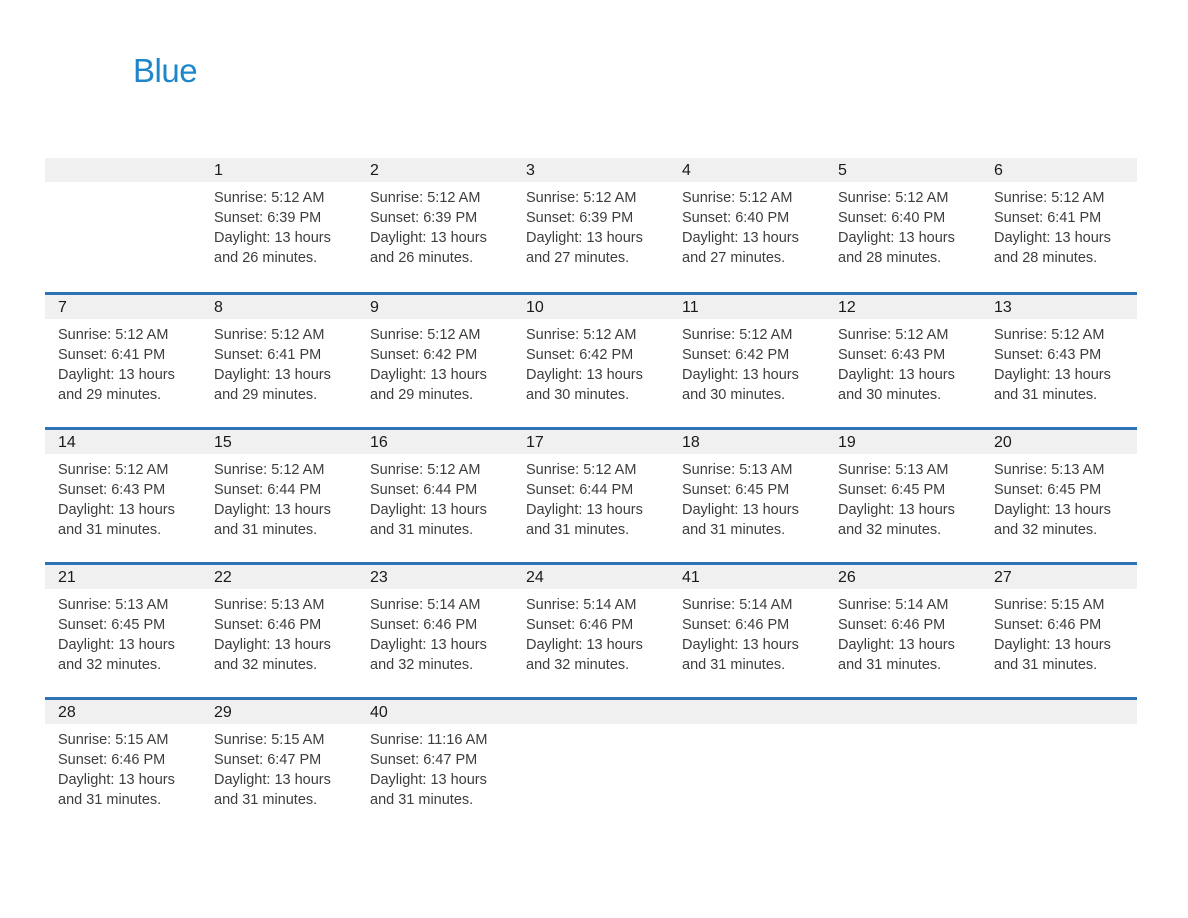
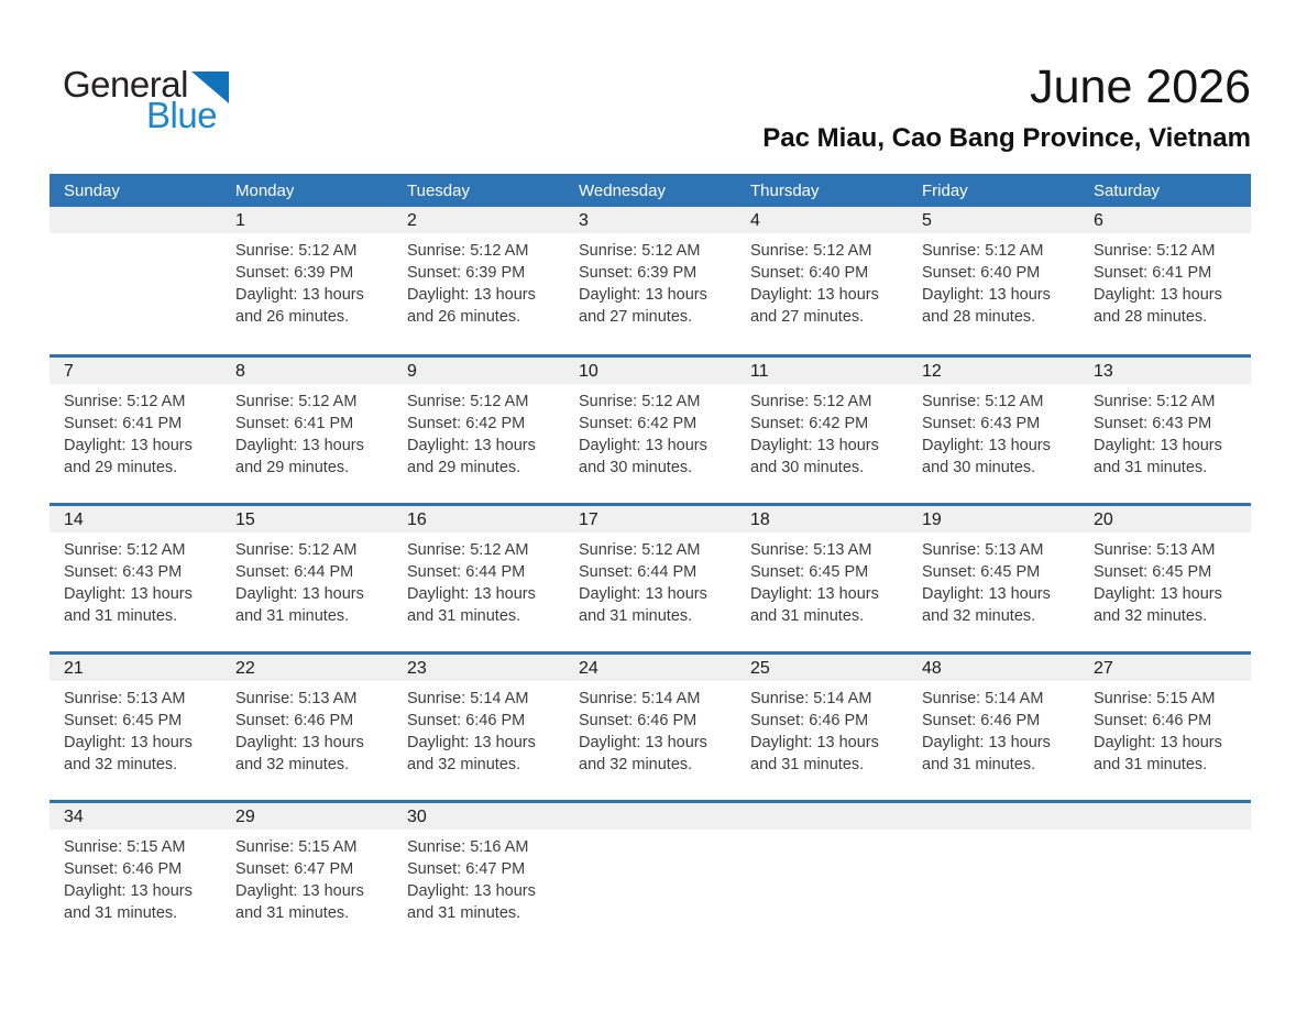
+ General
  Blue
+ June 2026
+ Pac Miau, Cao Bang Province, Vietnam
+ Sunday
+ Monday
+ Tuesday
+ Wednesday
+ Thursday
+ Friday
+ Saturday
  1
  Sunrise: 5:12 AM
  Sunset: 6:39 PM
  Daylight: 13 hours
  and 26 minutes.
  2
  Sunrise: 5:12 AM
  Sunset: 6:39 PM
  Daylight: 13 hours
  and 26 minutes.
  3
  Sunrise: 5:12 AM
  Sunset: 6:39 PM
  Daylight: 13 hours
  and 27 minutes.
  4
  Sunrise: 5:12 AM
  Sunset: 6:40 PM
  Daylight: 13 hours
  and 27 minutes.
  5
  Sunrise: 5:12 AM
  Sunset: 6:40 PM
  Daylight: 13 hours
  and 28 minutes.
  6
  Sunrise: 5:12 AM
  Sunset: 6:41 PM
  Daylight: 13 hours
  and 28 minutes.
  7
  Sunrise: 5:12 AM
  Sunset: 6:41 PM
  Daylight: 13 hours
  and 29 minutes.
  8
  Sunrise: 5:12 AM
  Sunset: 6:41 PM
  Daylight: 13 hours
  and 29 minutes.
  9
  Sunrise: 5:12 AM
  Sunset: 6:42 PM
  Daylight: 13 hours
  and 29 minutes.
  10
  Sunrise: 5:12 AM
  Sunset: 6:42 PM
  Daylight: 13 hours
  and 30 minutes.
  11
  Sunrise: 5:12 AM
  Sunset: 6:42 PM
  Daylight: 13 hours
  and 30 minutes.
  12
  Sunrise: 5:12 AM
  Sunset: 6:43 PM
  Daylight: 13 hours
  and 30 minutes.
  13
  Sunrise: 5:12 AM
  Sunset: 6:43 PM
  Daylight: 13 hours
  and 31 minutes.
  14
  Sunrise: 5:12 AM
  Sunset: 6:43 PM
  Daylight: 13 hours
  and 31 minutes.
  15
  Sunrise: 5:12 AM
  Sunset: 6:44 PM
  Daylight: 13 hours
  and 31 minutes.
  16
  Sunrise: 5:12 AM
  Sunset: 6:44 PM
  Daylight: 13 hours
  and 31 minutes.
  17
  Sunrise: 5:12 AM
  Sunset: 6:44 PM
  Daylight: 13 hours
  and 31 minutes.
  18
  Sunrise: 5:13 AM
  Sunset: 6:45 PM
  Daylight: 13 hours
  and 31 minutes.
  19
  Sunrise: 5:13 AM
  Sunset: 6:45 PM
  Daylight: 13 hours
  and 32 minutes.
  20
  Sunrise: 5:13 AM
  Sunset: 6:45 PM
  Daylight: 13 hours
  and 32 minutes.
  21
  Sunrise: 5:13 AM
  Sunset: 6:45 PM
  Daylight: 13 hours
  and 32 minutes.
  22
  Sunrise: 5:13 AM
  Sunset: 6:46 PM
  Daylight: 13 hours
  and 32 minutes.
  23
  Sunrise: 5:14 AM
  Sunset: 6:46 PM
  Daylight: 13 hours
  and 32 minutes.
  24
  Sunrise: 5:14 AM
  Sunset: 6:46 PM
  Daylight: 13 hours
  and 32 minutes.
- 41
+ 25
  Sunrise: 5:14 AM
  Sunset: 6:46 PM
  Daylight: 13 hours
  and 31 minutes.
- 26
+ 48
  Sunrise: 5:14 AM
  Sunset: 6:46 PM
  Daylight: 13 hours
  and 31 minutes.
  27
  Sunrise: 5:15 AM
  Sunset: 6:46 PM
  Daylight: 13 hours
  and 31 minutes.
- 28
+ 34
  Sunrise: 5:15 AM
  Sunset: 6:46 PM
  Daylight: 13 hours
  and 31 minutes.
  29
  Sunrise: 5:15 AM
  Sunset: 6:47 PM
  Daylight: 13 hours
  and 31 minutes.
- 40
+ 30
- Sunrise: 11:16 AM
+ Sunrise: 5:16 AM
  Sunset: 6:47 PM
  Daylight: 13 hours
  and 31 minutes.
